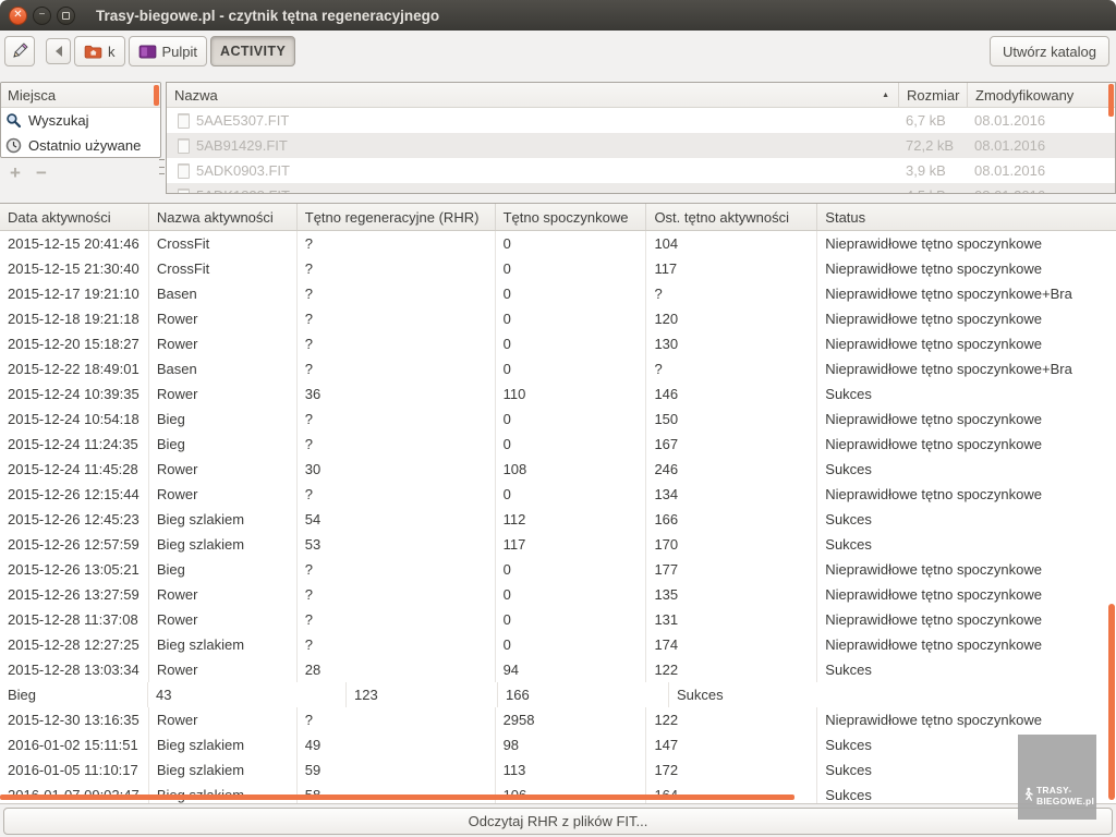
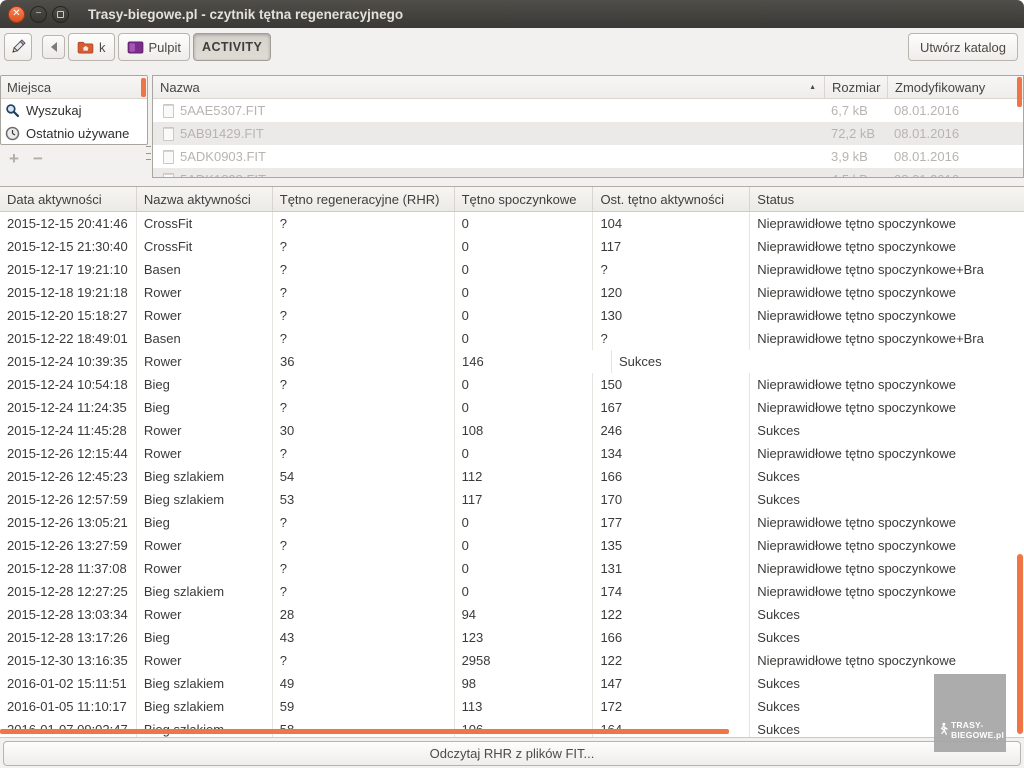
  ✕
  −
  Trasy-biegowe.pl - czytnik tętna regeneracyjnego
  k
  Pulpit
  ACTIVITY
  Utwórz katalog
  Miejsca
  Wyszukaj
  Ostatnio używane
  +
  −
  Nazwa
  Rozmiar
  Zmodyfikowany
  5AAE5307.FIT
  6,7 kB
  08.01.2016
  5AB91429.FIT
  72,2 kB
  08.01.2016
  5ADK0903.FIT
  3,9 kB
  08.01.2016
  Data aktywności
  Nazwa aktywności
  Tętno regeneracyjne (RHR)
  Tętno spoczynkowe
  Ost. tętno aktywności
  Status
  2015-12-15 20:41:46
  CrossFit
  ?
  0
  104
  Nieprawidłowe tętno spoczynkowe
  2015-12-15 21:30:40
  CrossFit
  ?
  0
  117
  Nieprawidłowe tętno spoczynkowe
  2015-12-17 19:21:10
  Basen
  ?
  0
  ?
  Nieprawidłowe tętno spoczynkowe+Bra
  2015-12-18 19:21:18
  Rower
  ?
  0
  120
  Nieprawidłowe tętno spoczynkowe
  2015-12-20 15:18:27
  Rower
  ?
  0
  130
  Nieprawidłowe tętno spoczynkowe
  2015-12-22 18:49:01
  Basen
  ?
  0
  ?
  Nieprawidłowe tętno spoczynkowe+Bra
  2015-12-24 10:39:35
  Rower
  36
- 110
  146
  Sukces
  2015-12-24 10:54:18
  Bieg
  ?
  0
  150
  Nieprawidłowe tętno spoczynkowe
  2015-12-24 11:24:35
  Bieg
  ?
  0
  167
  Nieprawidłowe tętno spoczynkowe
  2015-12-24 11:45:28
  Rower
  30
  108
  246
  Sukces
  2015-12-26 12:15:44
  Rower
  ?
  0
  134
  Nieprawidłowe tętno spoczynkowe
  2015-12-26 12:45:23
  Bieg szlakiem
  54
  112
  166
  Sukces
  2015-12-26 12:57:59
  Bieg szlakiem
  53
  117
  170
  Sukces
  2015-12-26 13:05:21
  Bieg
  ?
  0
  177
  Nieprawidłowe tętno spoczynkowe
  2015-12-26 13:27:59
  Rower
  ?
  0
  135
  Nieprawidłowe tętno spoczynkowe
  2015-12-28 11:37:08
  Rower
  ?
  0
  131
  Nieprawidłowe tętno spoczynkowe
  2015-12-28 12:27:25
  Bieg szlakiem
  ?
  0
  174
  Nieprawidłowe tętno spoczynkowe
  2015-12-28 13:03:34
  Rower
  28
  94
  122
  Sukces
+ 2015-12-28 13:17:26
  Bieg
  43
  123
  166
  Sukces
  2015-12-30 13:16:35
  Rower
  ?
  2958
  122
  Nieprawidłowe tętno spoczynkowe
  2016-01-02 15:11:51
  Bieg szlakiem
  49
  98
  147
  Sukces
  2016-01-05 11:10:17
  Bieg szlakiem
  59
  113
  172
  Sukces
  Sukces
  TRASY-
  BIEGOWE.pl
  Odczytaj RHR z plików FIT...
